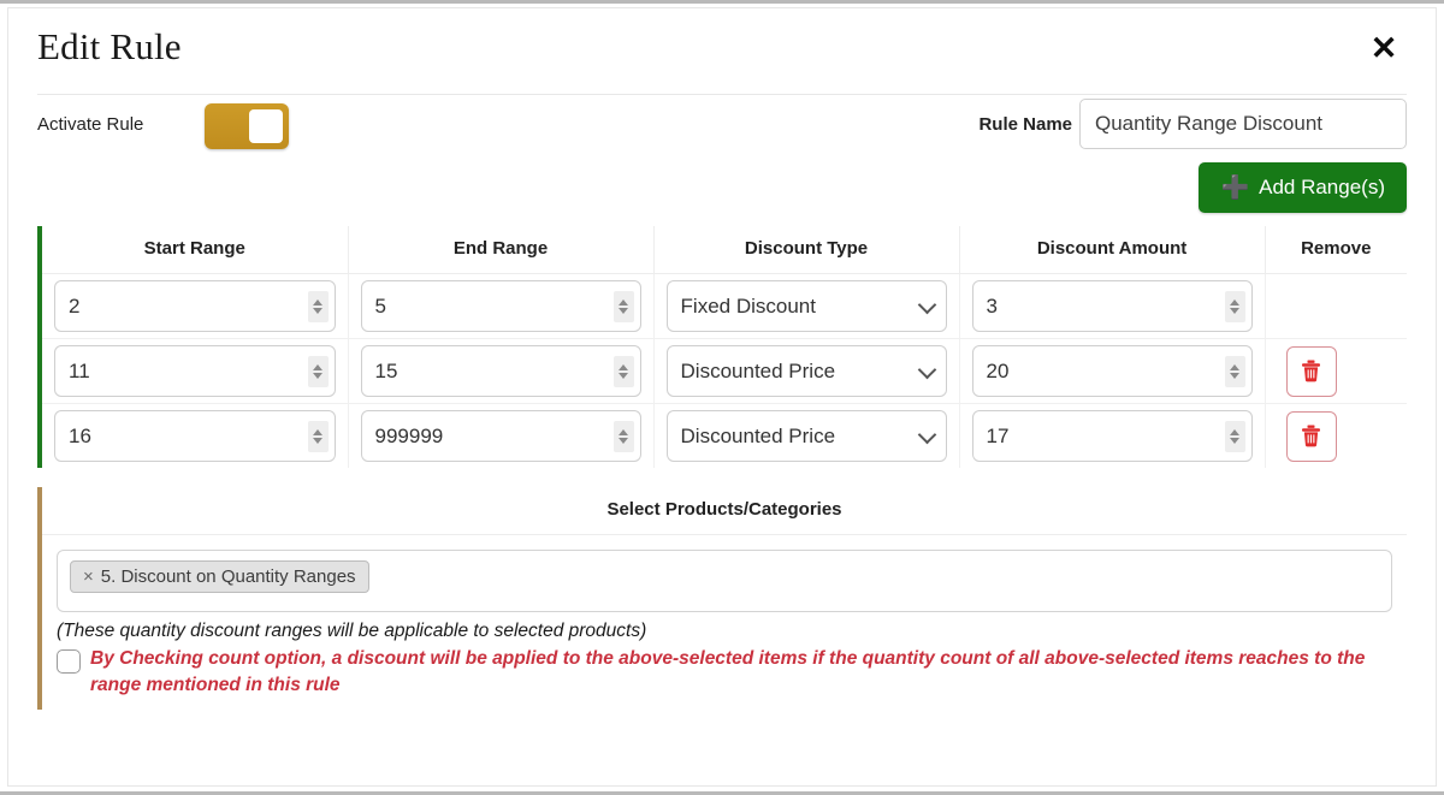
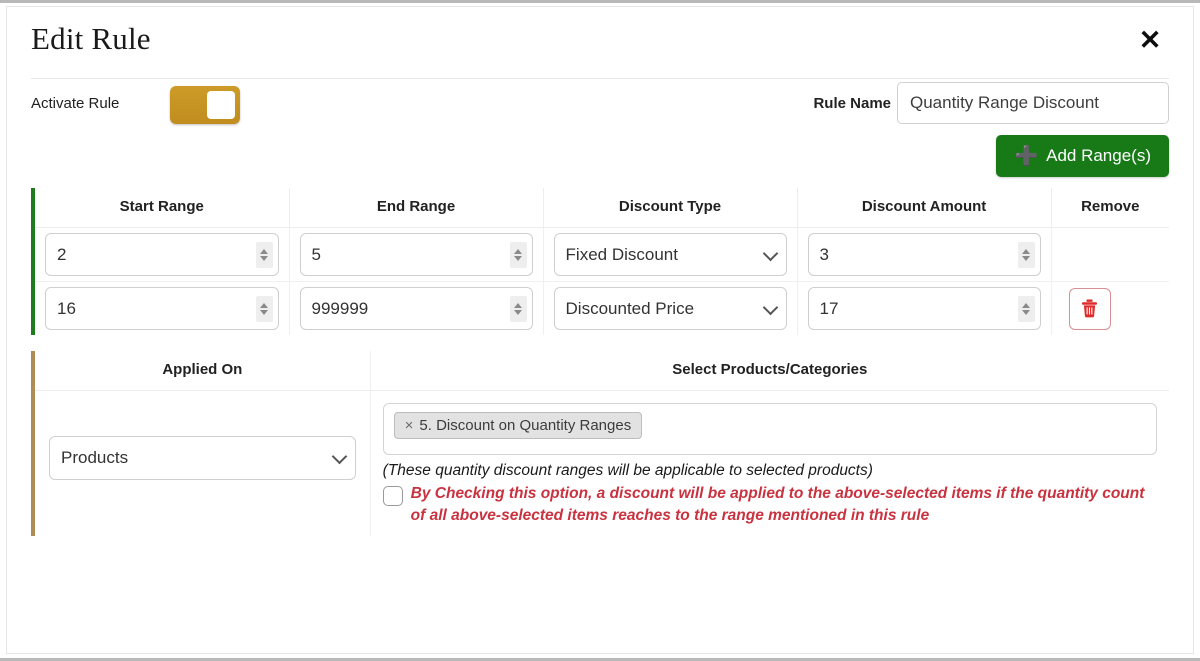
  Edit Rule
  ✕
  Activate Rule
  Rule Name
  Quantity Range Discount
  ➕
  Add Range(s)
  Start Range	End Range	Discount Type	Discount Amount	Remove
  2	5	Fixed Discount	3
- 11	15	Discounted Price	20
  16	999999	Discounted Price	17
+ Applied On
+ Products
  Select Products/Categories
  ×
  5. Discount on Quantity Ranges
  (These quantity discount ranges will be applicable to selected products)
- By Checking count option, a discount will be applied to the above-selected items if the quantity count of all above-selected items reaches to the range mentioned in this rule
+ By Checking this option, a discount will be applied to the above-selected items if the quantity count of all above-selected items reaches to the range mentioned in this rule
